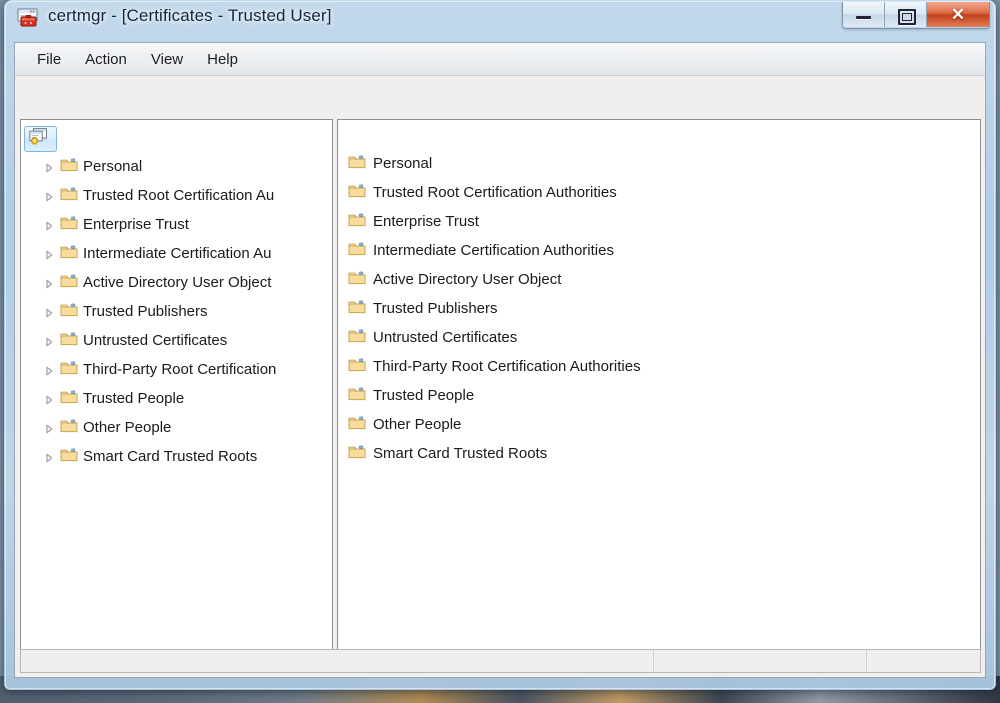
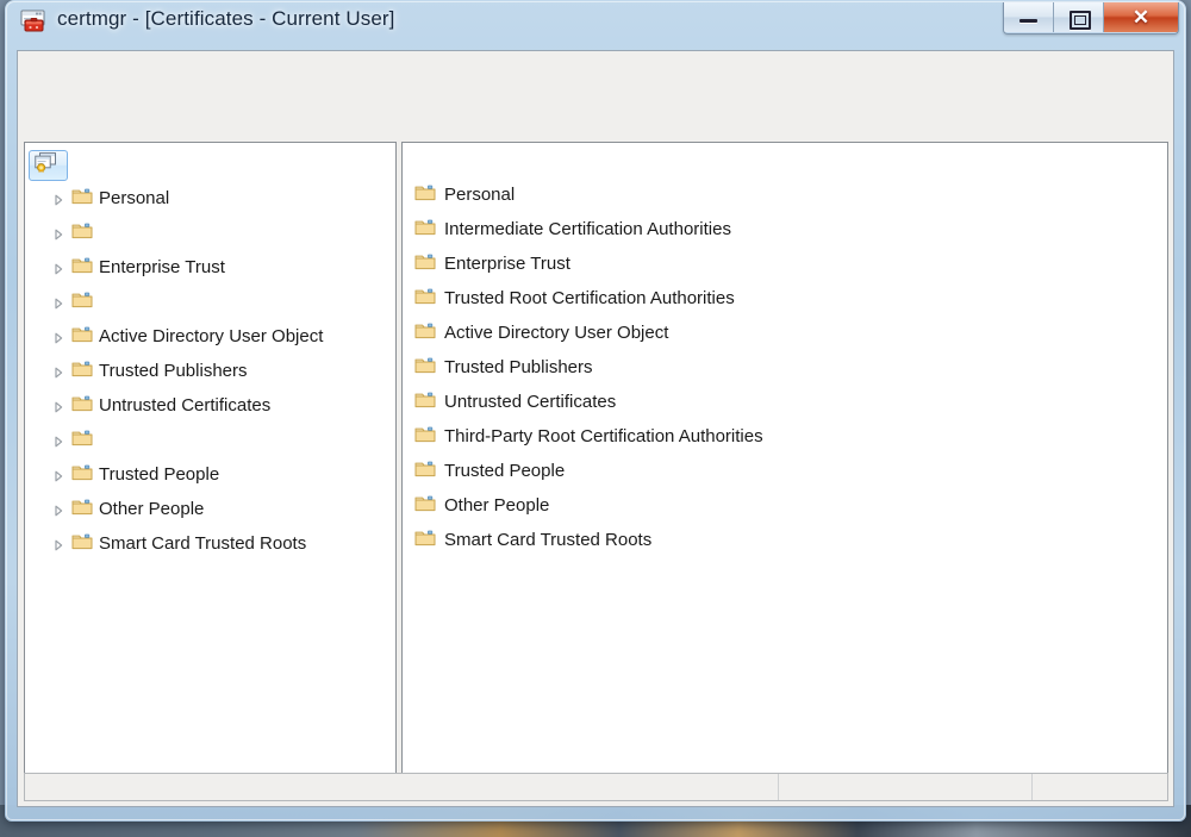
- certmgr - [Certificates - Trusted User]
+ certmgr - [Certificates - Current User]
  ✕
- File
- Action
- View
- Help
  Personal
- Trusted Root Certification Au
  Enterprise Trust
- Intermediate Certification Au
  Active Directory User Object
  Trusted Publishers
  Untrusted Certificates
- Third-Party Root Certification
  Trusted People
  Other People
  Smart Card Trusted Roots
  Personal
- Trusted Root Certification Authorities
+ Intermediate Certification Authorities
  Enterprise Trust
- Intermediate Certification Authorities
+ Trusted Root Certification Authorities
  Active Directory User Object
  Trusted Publishers
  Untrusted Certificates
  Third-Party Root Certification Authorities
  Trusted People
  Other People
  Smart Card Trusted Roots
